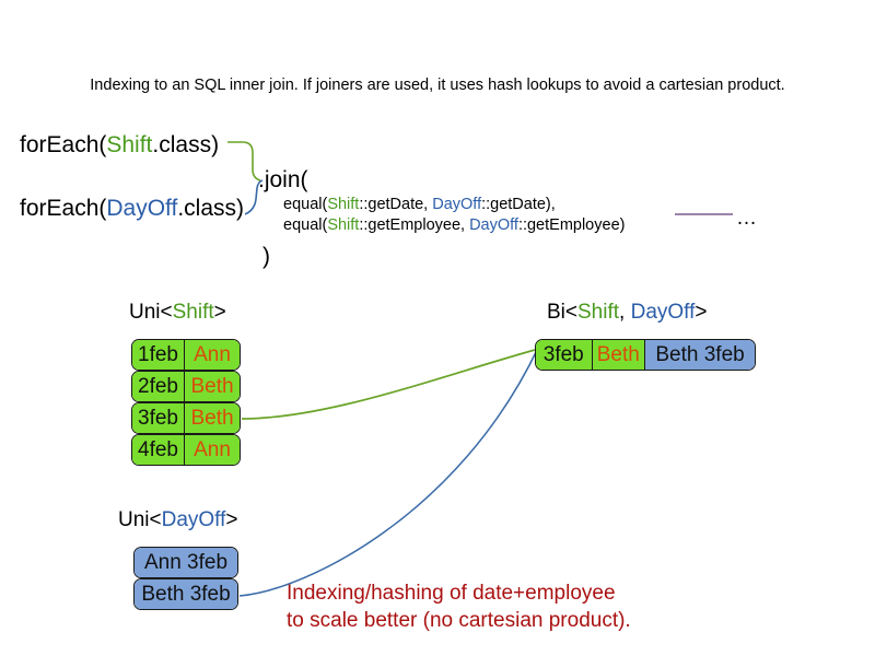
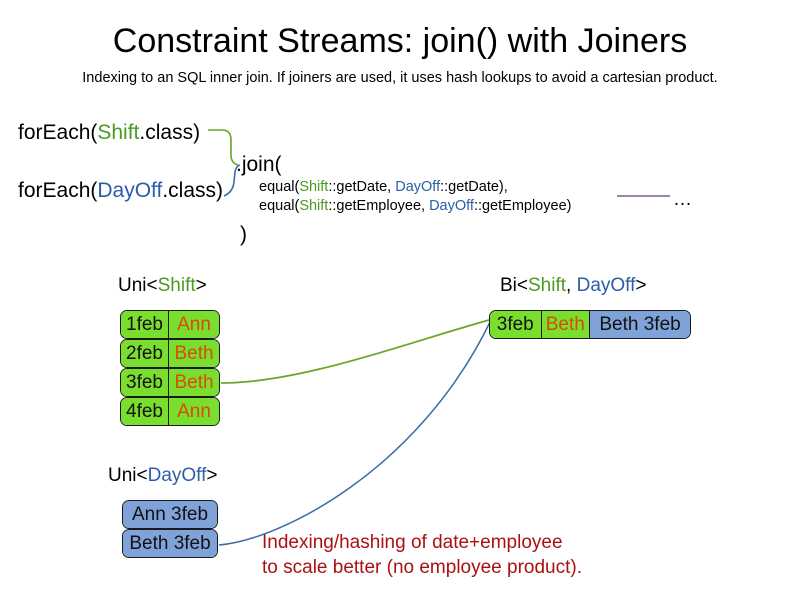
+ Constraint Streams: join() with Joiners
  Indexing to an SQL inner join. If joiners are used, it uses hash lookups to avoid a cartesian product.
  forEach(Shift.class)
  forEach(DayOff.class)
  .join(
  equal(Shift::getDate, DayOff::getDate), equal(Shift::getEmployee, DayOff::getEmployee)
  )
  …
  Uni<Shift>
  1feb
  Ann
  2feb
  Beth
  3feb
  Beth
  4feb
  Ann
  Bi<Shift, DayOff>
  3feb
  Beth
  Beth 3feb
  Uni<DayOff>
  Ann 3feb
  Beth 3feb
- Indexing/hashing of date+employee to scale better (no cartesian product).
+ Indexing/hashing of date+employee to scale better (no employee product).
